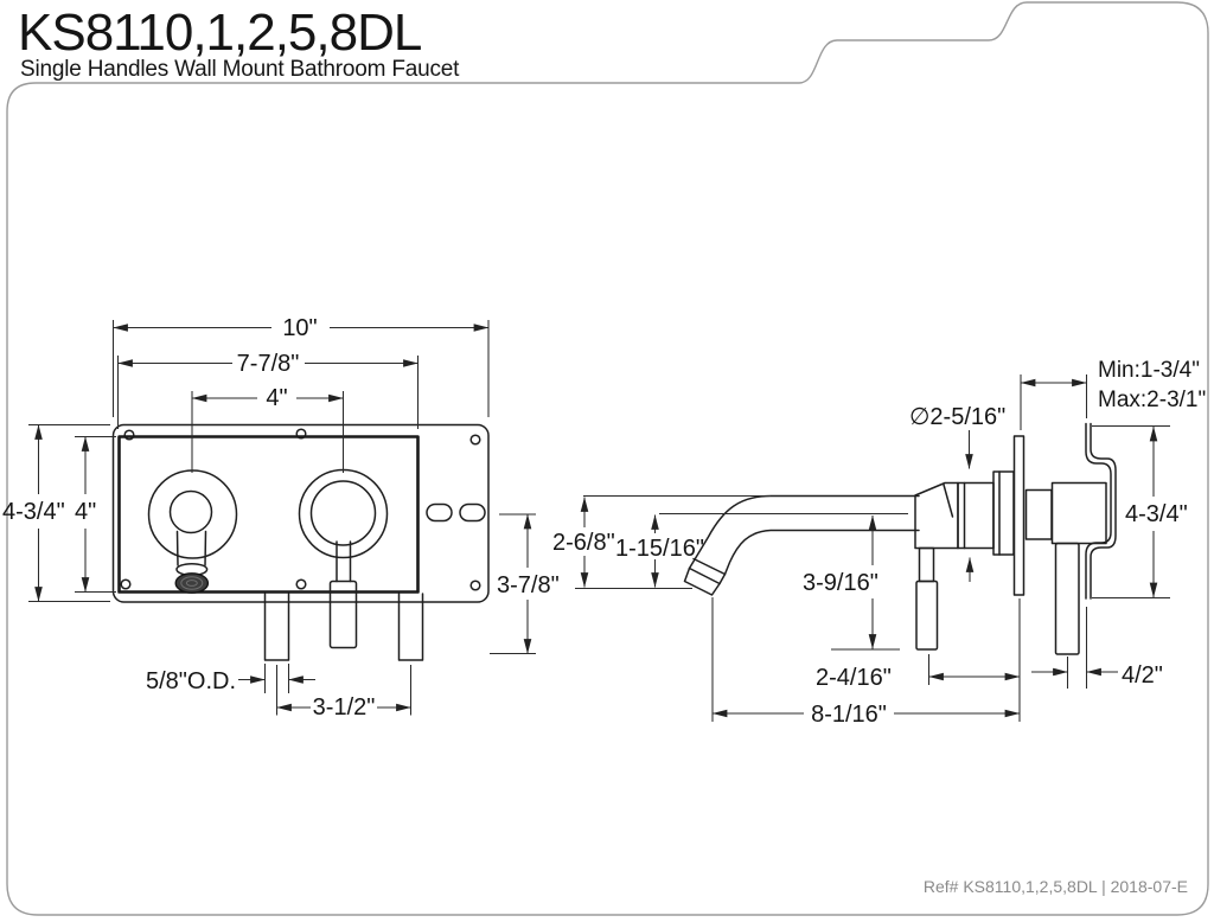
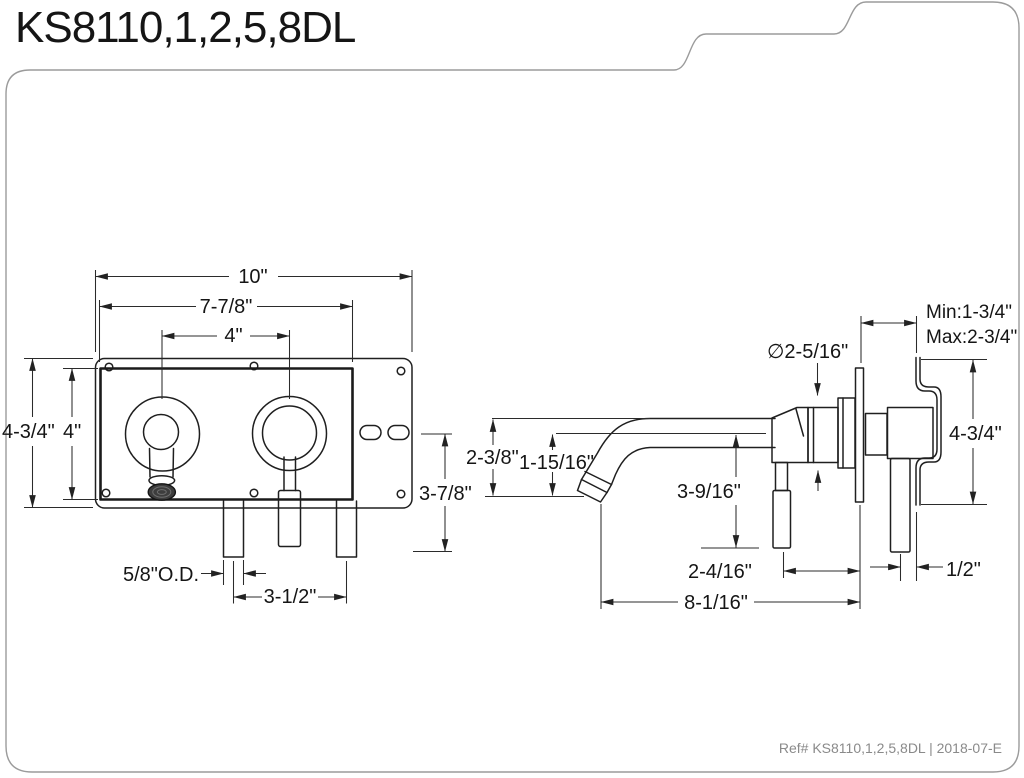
  KS8110,1,2,5,8DL
- Single Handles Wall Mount Bathroom Faucet
  10"
  7-7/8"
  4"
  4-3/4"
  4"
  3-7/8"
  5/8"O.D.
  3-1/2"
- 2-6/8"
+ 2-3/8"
  1-15/16"
  ∅2-5/16"
  Min:1-3/4"
- Max:2-3/1"
+ Max:2-3/4"
  4-3/4"
  3-9/16"
  2-4/16"
  8-1/16"
- 4/2"
+ 1/2"
  Ref# KS8110,1,2,5,8DL | 2018-07-E
